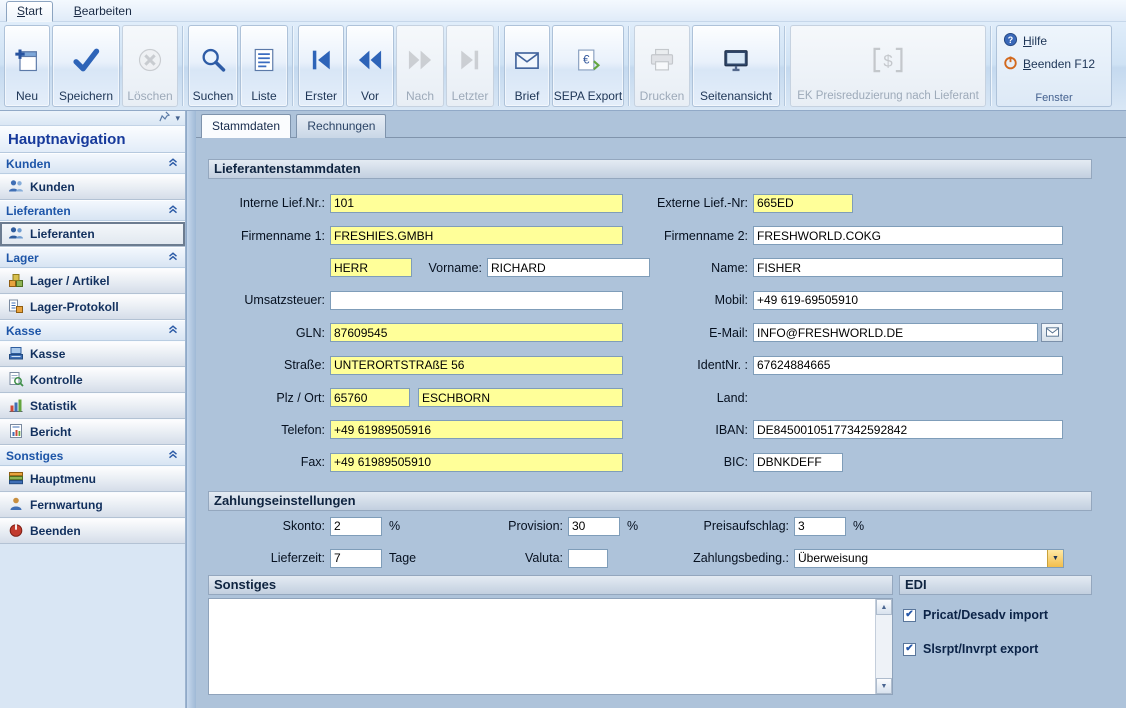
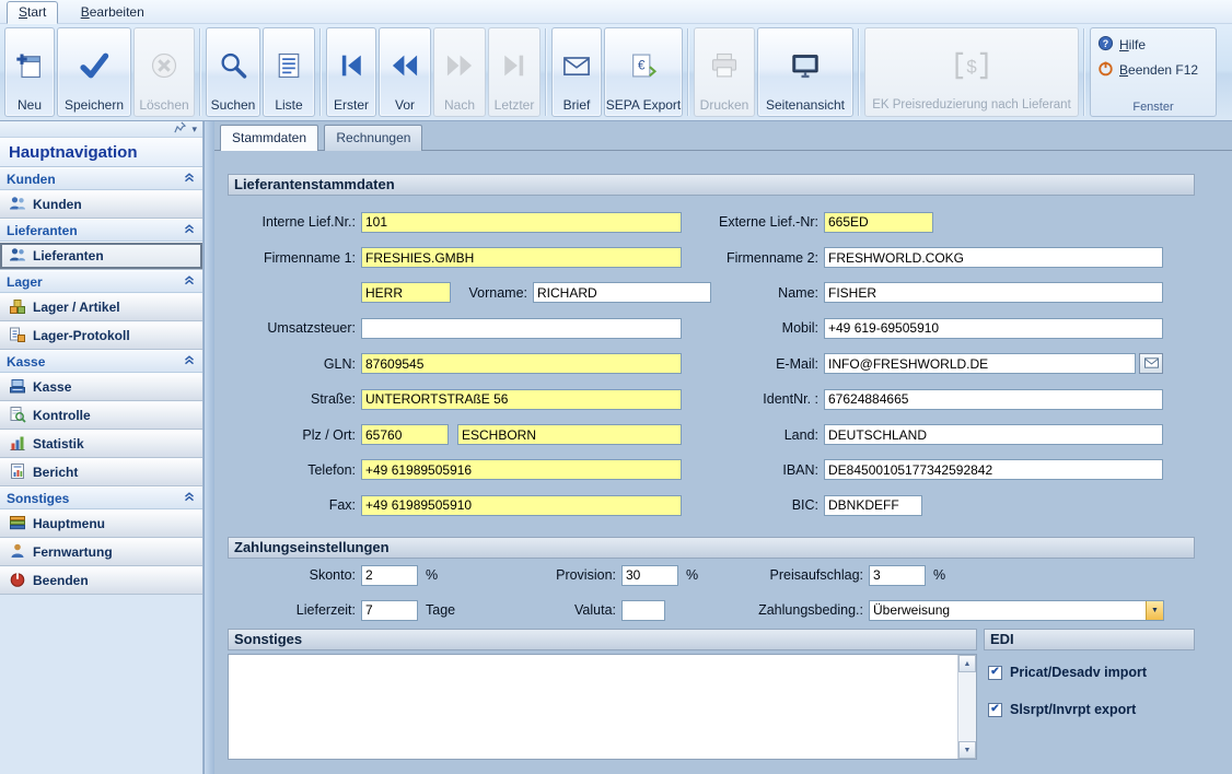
  Start Bearbeiten
  Neu
  Speichern
  Löschen
  Suchen
  Liste
  Erster
  Vor
  Nach
  Letzter
  Brief
  €
  SEPA Export
  Drucken
  Seitenansicht
  $
  EK Preisreduzierung nach Lieferant
  ?
  Hilfe
  Beenden F12
  Fenster
  ▾
  Hauptnavigation
  Kunden
  Kunden
  Lieferanten
  Lieferanten
  Lager
  Lager / Artikel
  Lager-Protokoll
  Kasse
  Kasse
  Kontrolle
  Statistik
  Bericht
  Sonstiges
  Hauptmenu
  Fernwartung
  Beenden
  Stammdaten Rechnungen
  Lieferantenstammdaten
  Interne Lief.Nr.:
  101
  Externe Lief.-Nr:
  665ED
  Firmenname 1:
  FRESHIES.GMBH
  Firmenname 2:
  FRESHWORLD.COKG
  HERR
  Vorname:
  RICHARD
  Name:
  FISHER
  Umsatzsteuer:
  Mobil:
  +49 619-69505910
  GLN:
  87609545
  E-Mail:
  INFO@FRESHWORLD.DE
  Straße:
  UNTERORTSTRAßE 56
  IdentNr. :
  67624884665
  Plz / Ort:
  65760
  ESCHBORN
  Land:
+ DEUTSCHLAND
  Telefon:
  +49 61989505916
  IBAN:
  DE84500105177342592842
  Fax:
  +49 61989505910
  BIC:
  DBNKDEFF
  Zahlungseinstellungen
  Skonto:
  2
  %
  Provision:
  30
  %
  Preisaufschlag:
  3
  %
  Lieferzeit:
  7
  Tage
  Valuta:
  Zahlungsbeding.:
  Überweisung
  Sonstiges
  EDI
  ✔
  Pricat/Desadv import
  ✔
  Slsrpt/Invrpt export
